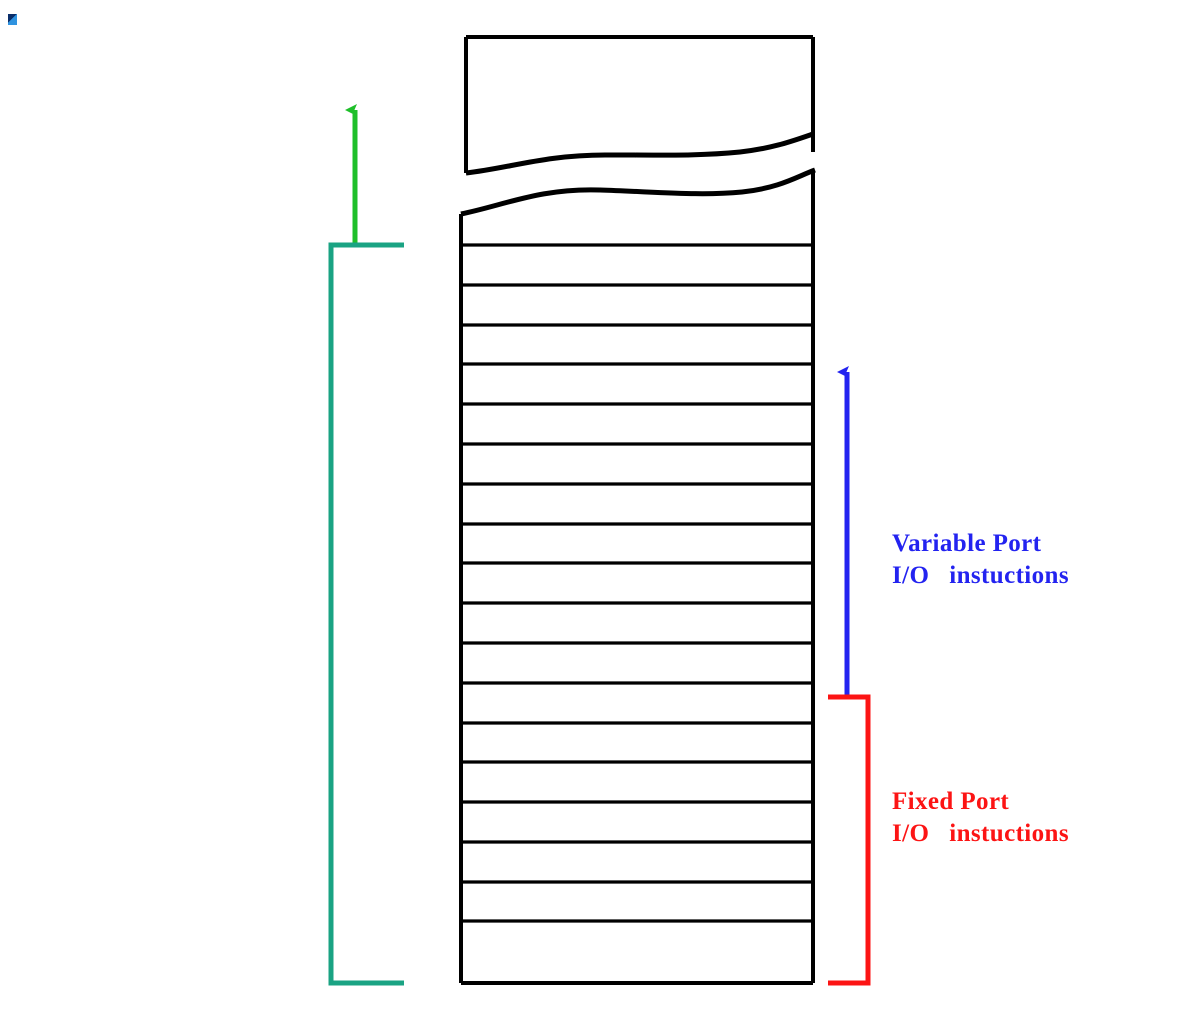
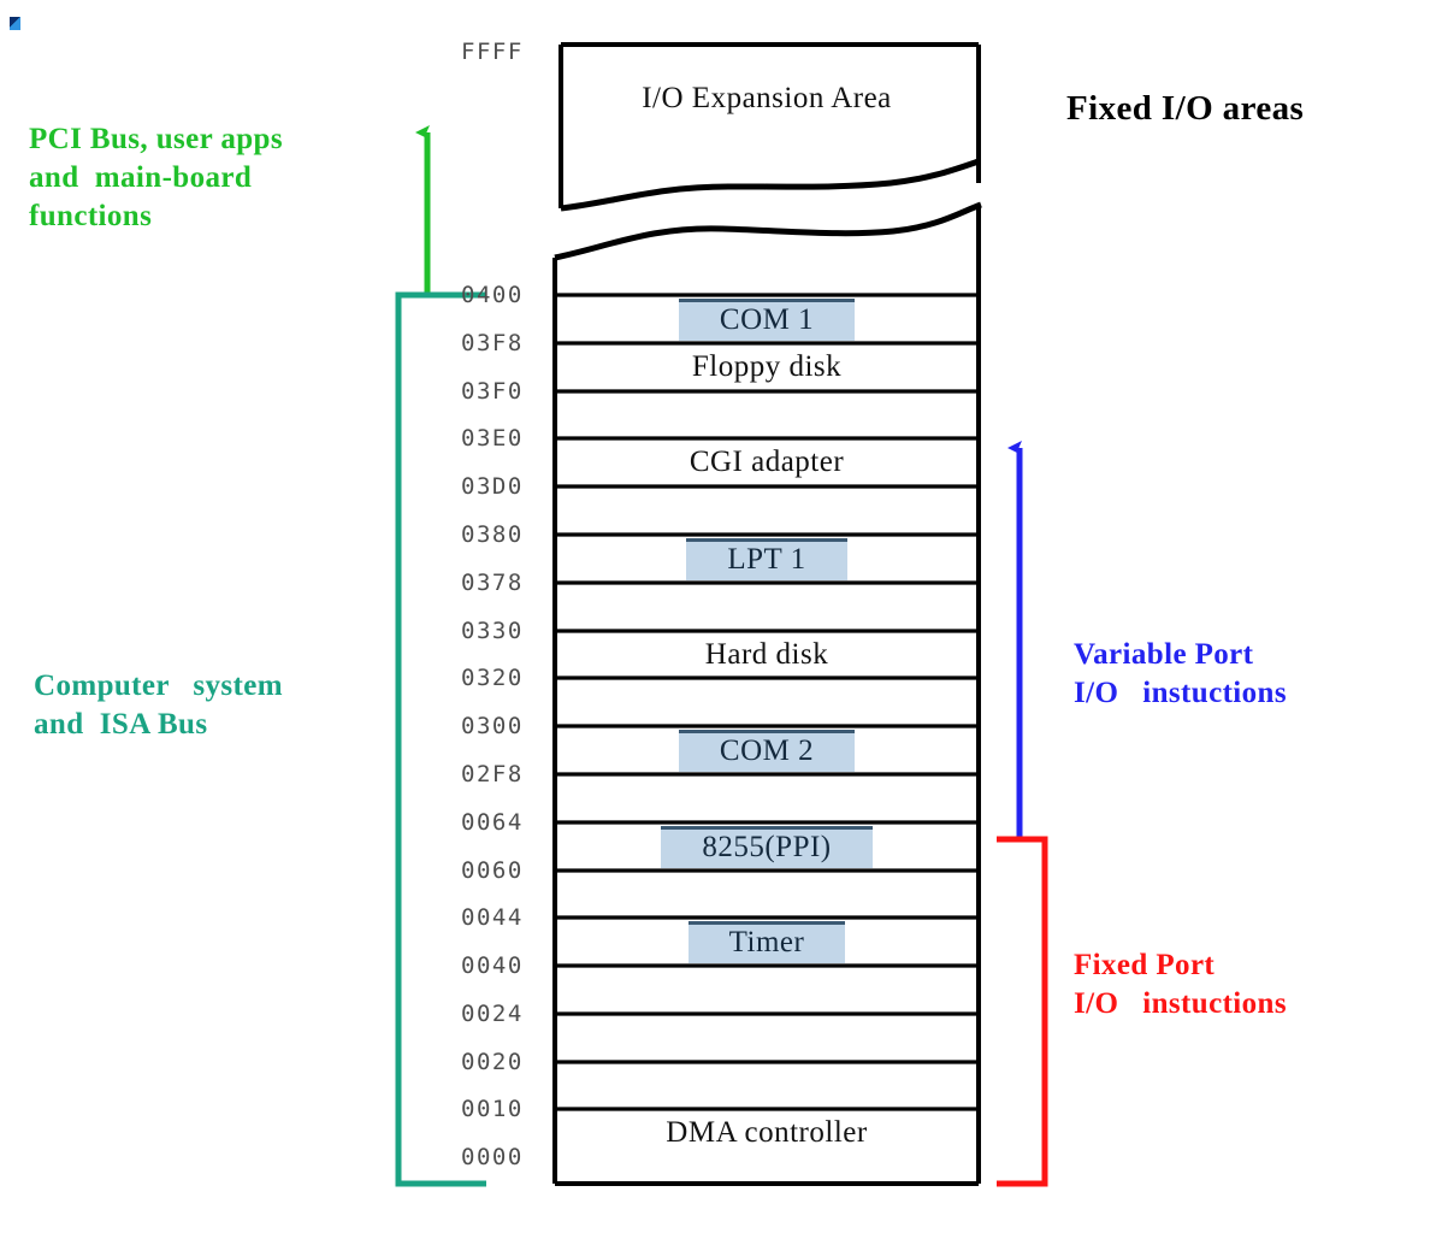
+ FFFF
+ 0400
+ 03F8
+ 03F0
+ 03E0
+ 03D0
+ 0380
+ 0378
+ 0330
+ 0320
+ 0300
+ 02F8
+ 0064
+ 0060
+ 0044
+ 0040
+ 0024
+ 0020
+ 0010
+ 0000
+ I/O Expansion Area
+ COM 1
+ Floppy disk
+ CGI adapter
+ LPT 1
+ Hard disk
+ COM 2
+ 8255(PPI)
+ Timer
+ DMA controller
+ PCI Bus, user apps
+ and main-board
+ functions
+ Computer system
+ and ISA Bus
+ Fixed I/O areas
  Variable Port
  I/O instuctions
  Fixed Port
  I/O instuctions
